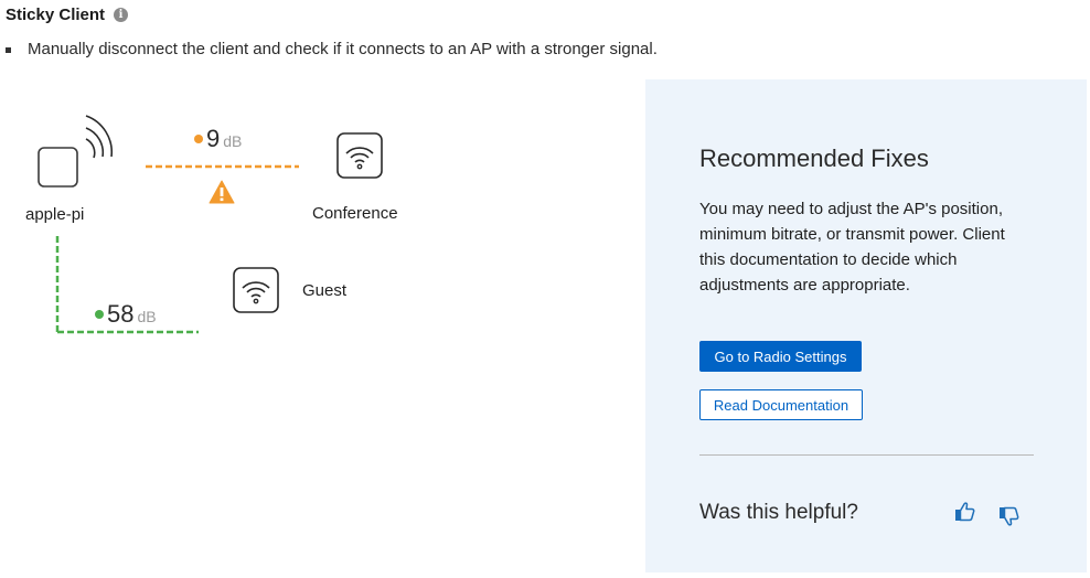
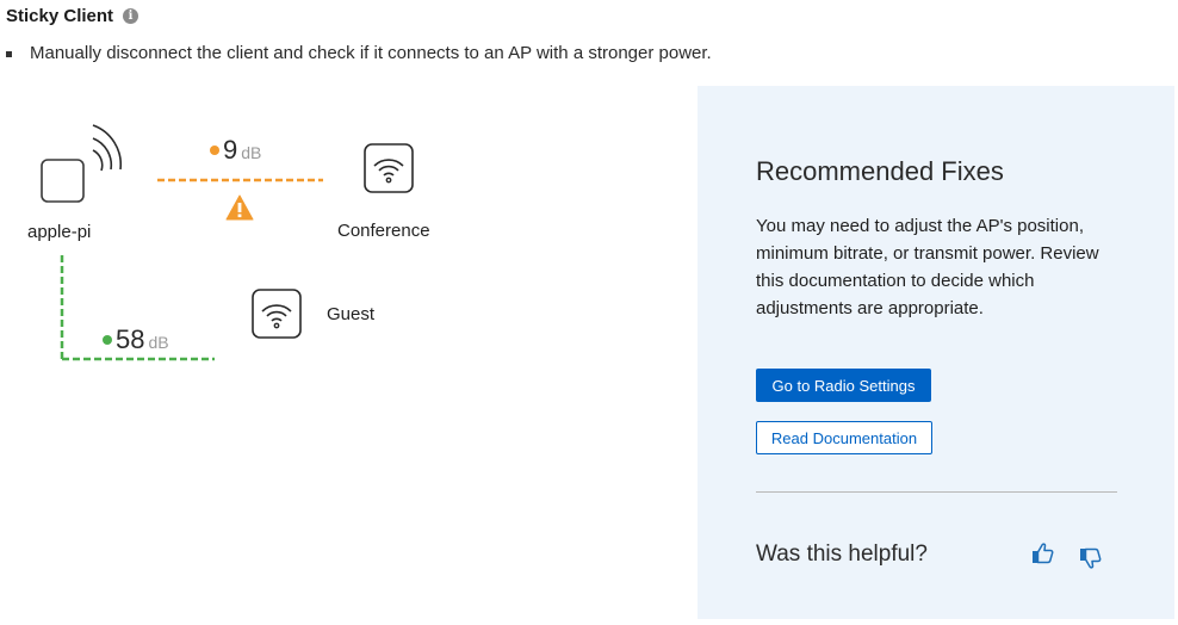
  Sticky Client
  i
- Manually disconnect the client and check if it connects to an AP with a stronger signal.
+ Manually disconnect the client and check if it connects to an AP with a stronger power.
  apple-pi
  9
  dB
  Conference
  Guest
  58
  dB
  Recommended Fixes
- You may need to adjust the AP's position, minimum bitrate, or transmit power. Client this documentation to decide which adjustments are appropriate.
+ You may need to adjust the AP's position, minimum bitrate, or transmit power. Review this documentation to decide which adjustments are appropriate.
  Go to Radio Settings
  Read Documentation
  Was this helpful?
